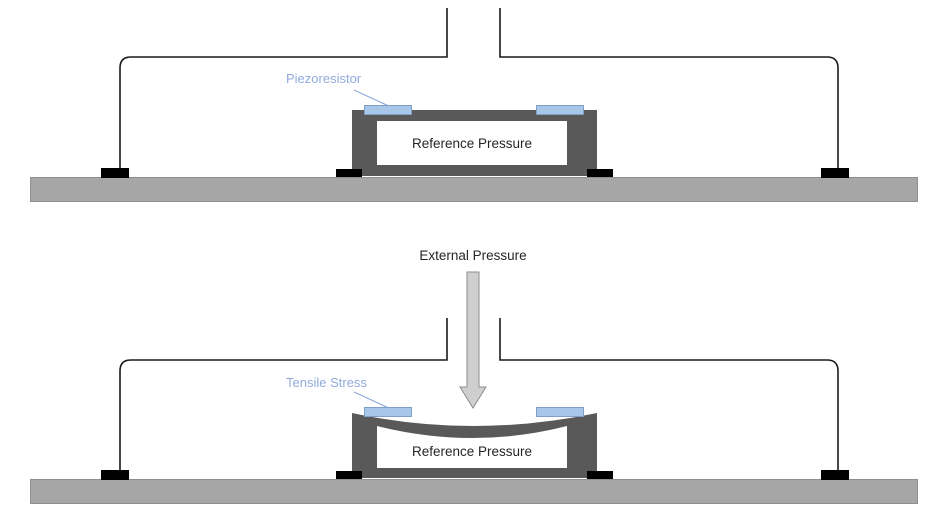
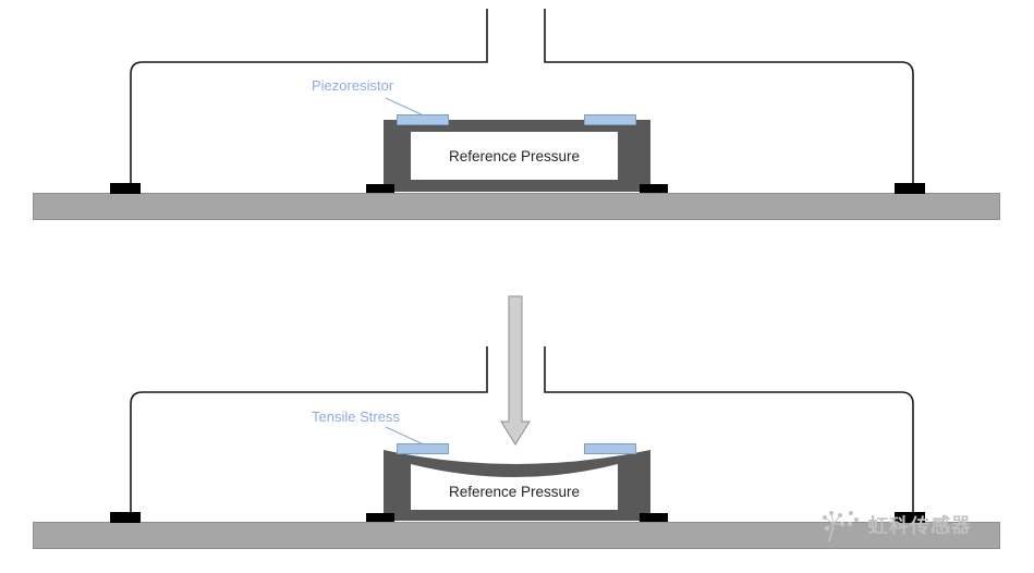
  Reference Pressure
  Piezoresistor
- External Pressure
  Tensile Stress
  Reference Pressure
+ 虹科传感器
